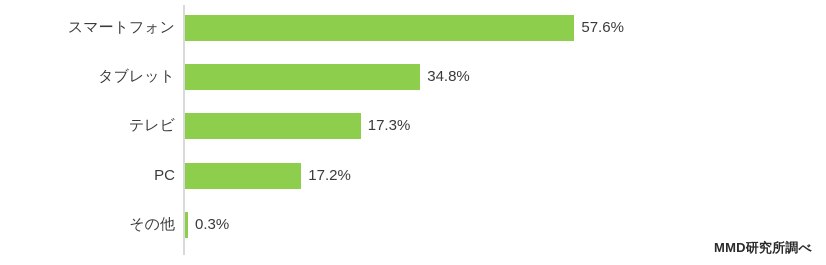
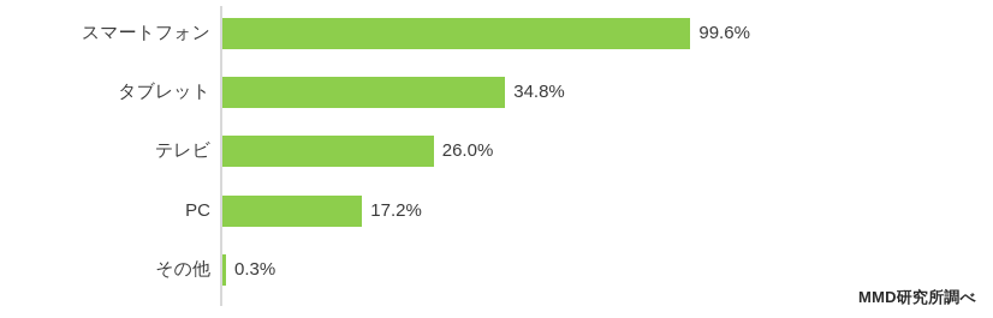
  スマートフォン
- 57.6%
+ 99.6%
  タブレット
  34.8%
  テレビ
- 17.3%
+ 26.0%
  PC
  17.2%
  その他
  0.3%
  MMD研究所調べ
